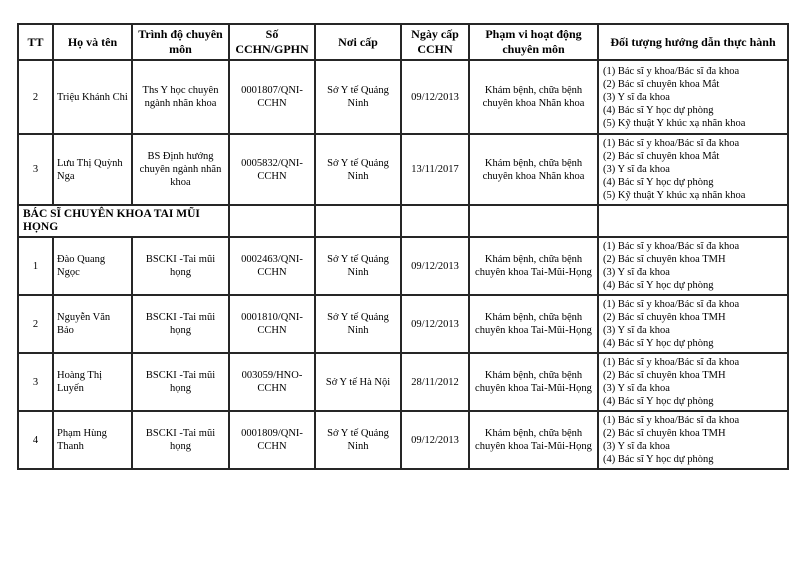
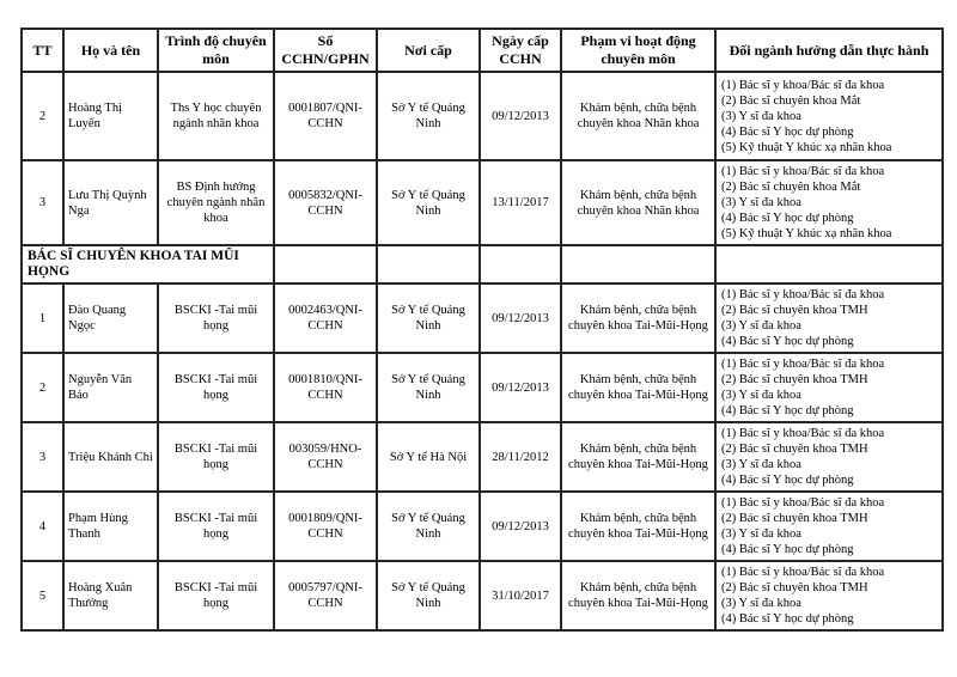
- TT	Họ và tên	Trình độ chuyên môn	Số CCHN/GPHN	Nơi cấp	Ngày cấp CCHN	Phạm vi hoạt động chuyên môn	Đối tượng hướng dẫn thực hành
+ TT	Họ và tên	Trình độ chuyên môn	Số CCHN/GPHN	Nơi cấp	Ngày cấp CCHN	Phạm vi hoạt động chuyên môn	Đối ngành hướng dẫn thực hành
- 2	Triệu Khánh Chi	Ths Y học chuyên ngành nhãn khoa	0001807/QNI-CCHN	Sở Y tế Quảng Ninh	09/12/2013	Khám bệnh, chữa bệnh chuyên khoa Nhãn khoa	(1) Bác sĩ y khoa/Bác sĩ đa khoa (2) Bác sĩ chuyên khoa Mắt (3) Y sĩ đa khoa (4) Bác sĩ Y học dự phòng (5) Kỹ thuật Y khúc xạ nhãn khoa
+ 2	Hoàng Thị Luyến	Ths Y học chuyên ngành nhãn khoa	0001807/QNI-CCHN	Sở Y tế Quảng Ninh	09/12/2013	Khám bệnh, chữa bệnh chuyên khoa Nhãn khoa	(1) Bác sĩ y khoa/Bác sĩ đa khoa (2) Bác sĩ chuyên khoa Mắt (3) Y sĩ đa khoa (4) Bác sĩ Y học dự phòng (5) Kỹ thuật Y khúc xạ nhãn khoa
  3	Lưu Thị Quỳnh Nga	BS Định hướng chuyên ngành nhãn khoa	0005832/QNI-CCHN	Sở Y tế Quảng Ninh	13/11/2017	Khám bệnh, chữa bệnh chuyên khoa Nhãn khoa	(1) Bác sĩ y khoa/Bác sĩ đa khoa (2) Bác sĩ chuyên khoa Mắt (3) Y sĩ đa khoa (4) Bác sĩ Y học dự phòng (5) Kỹ thuật Y khúc xạ nhãn khoa
  BÁC SĨ CHUYÊN KHOA TAI MŨI HỌNG
  1	Đào Quang Ngọc	BSCKI -Tai mũi họng	0002463/QNI-CCHN	Sở Y tế Quảng Ninh	09/12/2013	Khám bệnh, chữa bệnh chuyên khoa Tai-Mũi-Họng	(1) Bác sĩ y khoa/Bác sĩ đa khoa (2) Bác sĩ chuyên khoa TMH (3) Y sĩ đa khoa (4) Bác sĩ Y học dự phòng
  2	Nguyễn Văn Bảo	BSCKI -Tai mũi họng	0001810/QNI-CCHN	Sở Y tế Quảng Ninh	09/12/2013	Khám bệnh, chữa bệnh chuyên khoa Tai-Mũi-Họng	(1) Bác sĩ y khoa/Bác sĩ đa khoa (2) Bác sĩ chuyên khoa TMH (3) Y sĩ đa khoa (4) Bác sĩ Y học dự phòng
- 3	Hoàng Thị Luyến	BSCKI -Tai mũi họng	003059/HNO-CCHN	Sở Y tế Hà Nội	28/11/2012	Khám bệnh, chữa bệnh chuyên khoa Tai-Mũi-Họng	(1) Bác sĩ y khoa/Bác sĩ đa khoa (2) Bác sĩ chuyên khoa TMH (3) Y sĩ đa khoa (4) Bác sĩ Y học dự phòng
+ 3	Triệu Khánh Chi	BSCKI -Tai mũi họng	003059/HNO-CCHN	Sở Y tế Hà Nội	28/11/2012	Khám bệnh, chữa bệnh chuyên khoa Tai-Mũi-Họng	(1) Bác sĩ y khoa/Bác sĩ đa khoa (2) Bác sĩ chuyên khoa TMH (3) Y sĩ đa khoa (4) Bác sĩ Y học dự phòng
  4	Phạm Hùng Thanh	BSCKI -Tai mũi họng	0001809/QNI-CCHN	Sở Y tế Quảng Ninh	09/12/2013	Khám bệnh, chữa bệnh chuyên khoa Tai-Mũi-Họng	(1) Bác sĩ y khoa/Bác sĩ đa khoa (2) Bác sĩ chuyên khoa TMH (3) Y sĩ đa khoa (4) Bác sĩ Y học dự phòng
+ 5	Hoàng Xuân Thưởng	BSCKI -Tai mũi họng	0005797/QNI-CCHN	Sở Y tế Quảng Ninh	31/10/2017	Khám bệnh, chữa bệnh chuyên khoa Tai-Mũi-Họng	(1) Bác sĩ y khoa/Bác sĩ đa khoa (2) Bác sĩ chuyên khoa TMH (3) Y sĩ đa khoa (4) Bác sĩ Y học dự phòng
